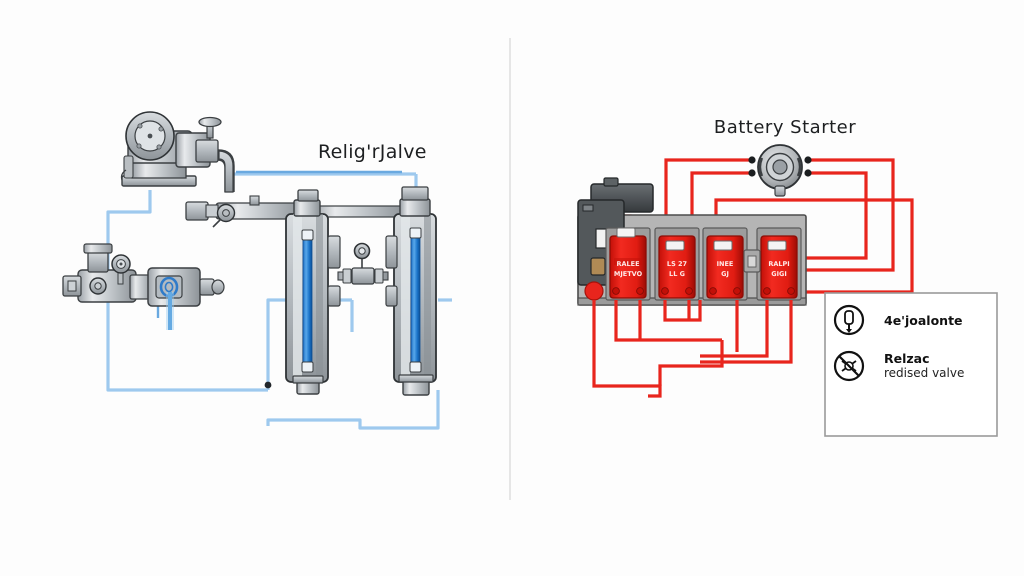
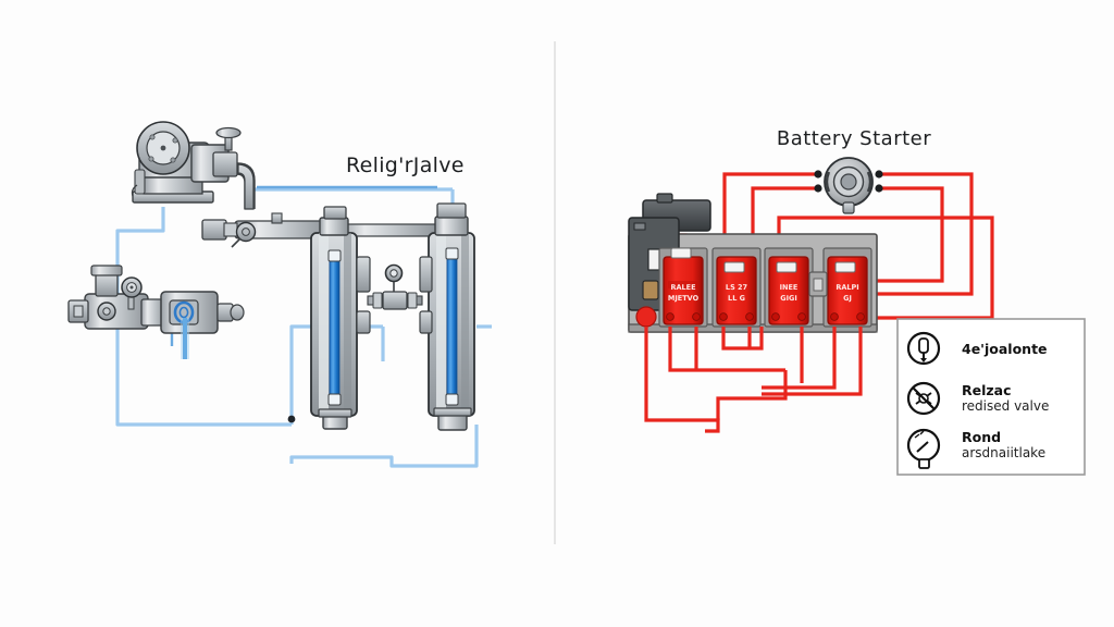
  Relig'rJalve
  RALEE
  MJETVO
  LS 27
  LL G
  INEE
- GJ
+ GIGI
  RALPI
- GIGI
+ GJ
  Battery Starter
  4e'joalonte
  Relzac
  redised valve
+ Rond
+ arsdnaiitlake
